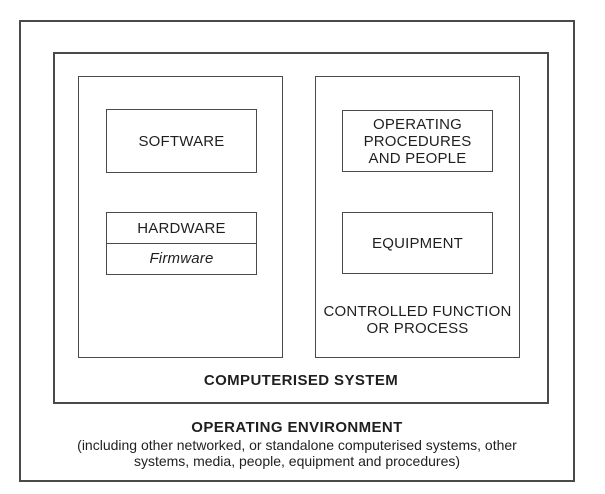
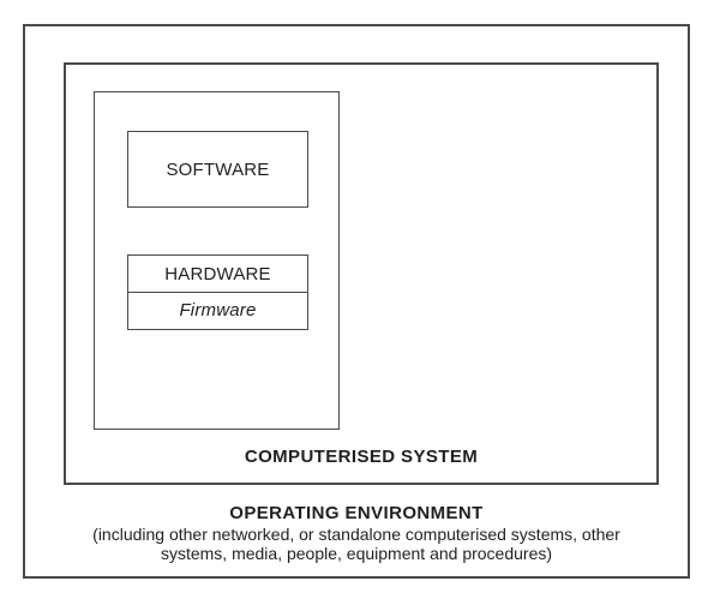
  SOFTWARE
  HARDWARE
  Firmware
- OPERATING
- PROCEDURES
- AND PEOPLE
- EQUIPMENT
- CONTROLLED FUNCTION
- OR PROCESS
  COMPUTERISED SYSTEM
  OPERATING ENVIRONMENT
  (including other networked, or standalone computerised systems, other
  systems, media, people, equipment and procedures)
